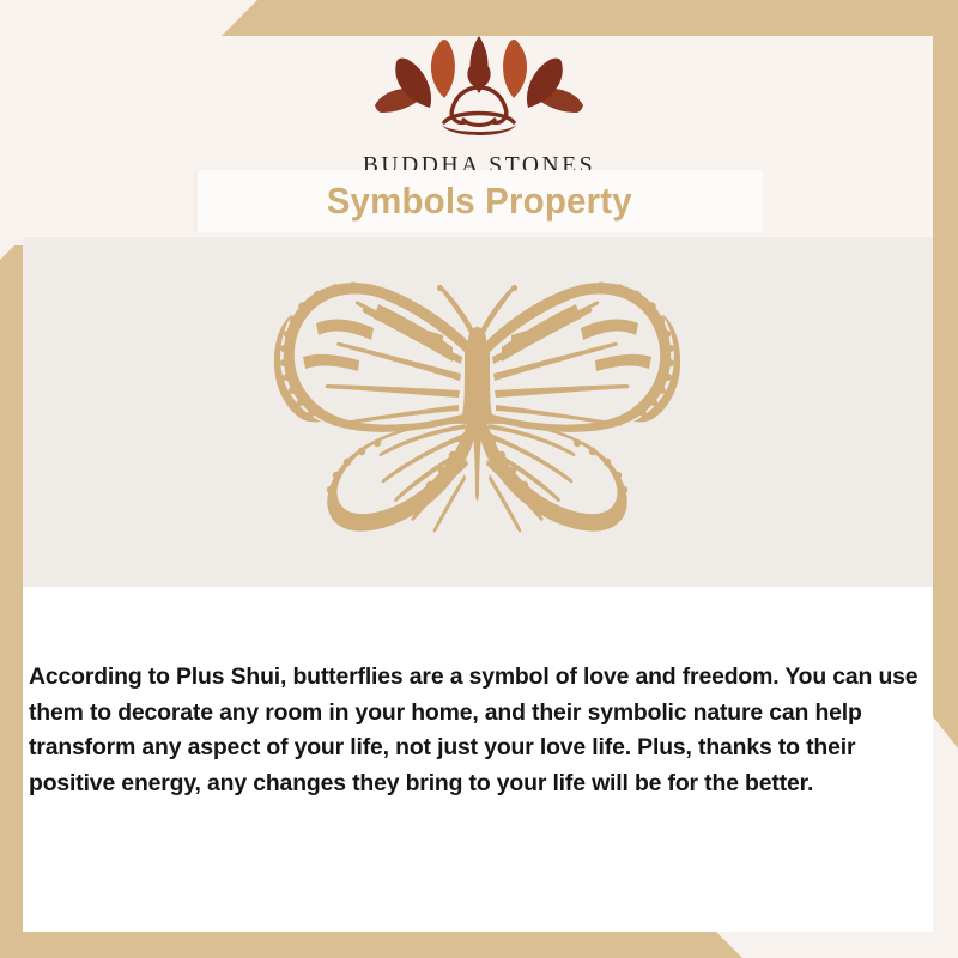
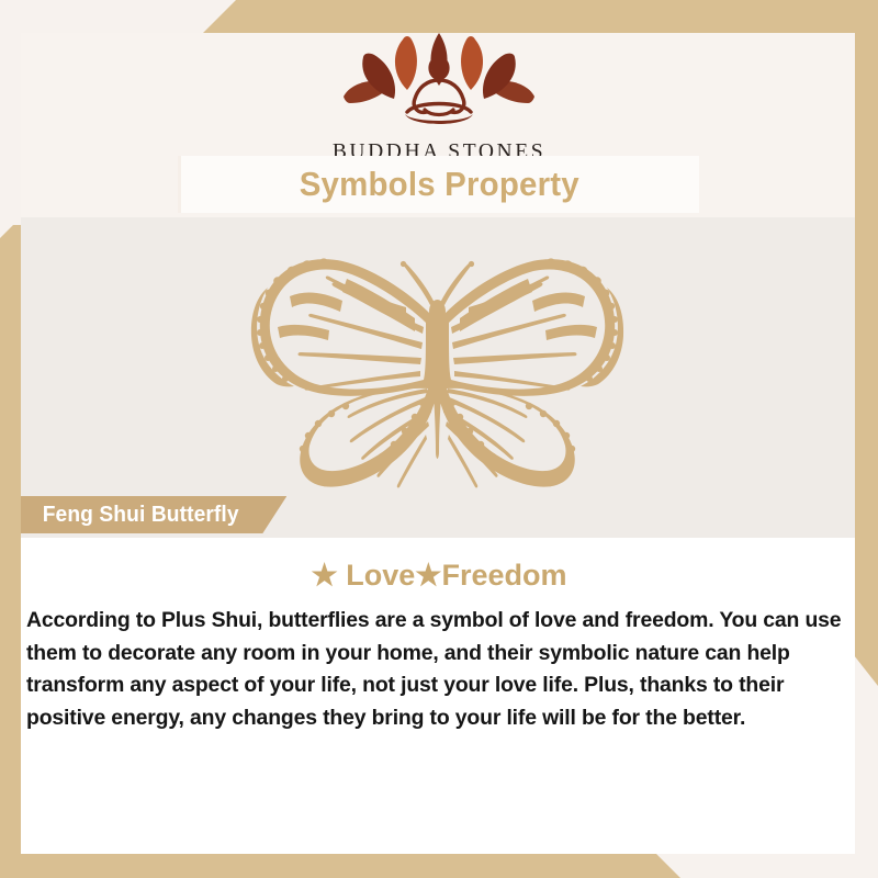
  BUDDHA STONES
  Symbols Property
+ Feng Shui Butterfly
+ ★ Love★Freedom
  According to Plus Shui, butterflies are a symbol of love and freedom. You can use them to decorate any room in your home, and their symbolic nature can help transform any aspect of your life, not just your love life. Plus, thanks to their positive energy, any changes they bring to your life will be for the better.
